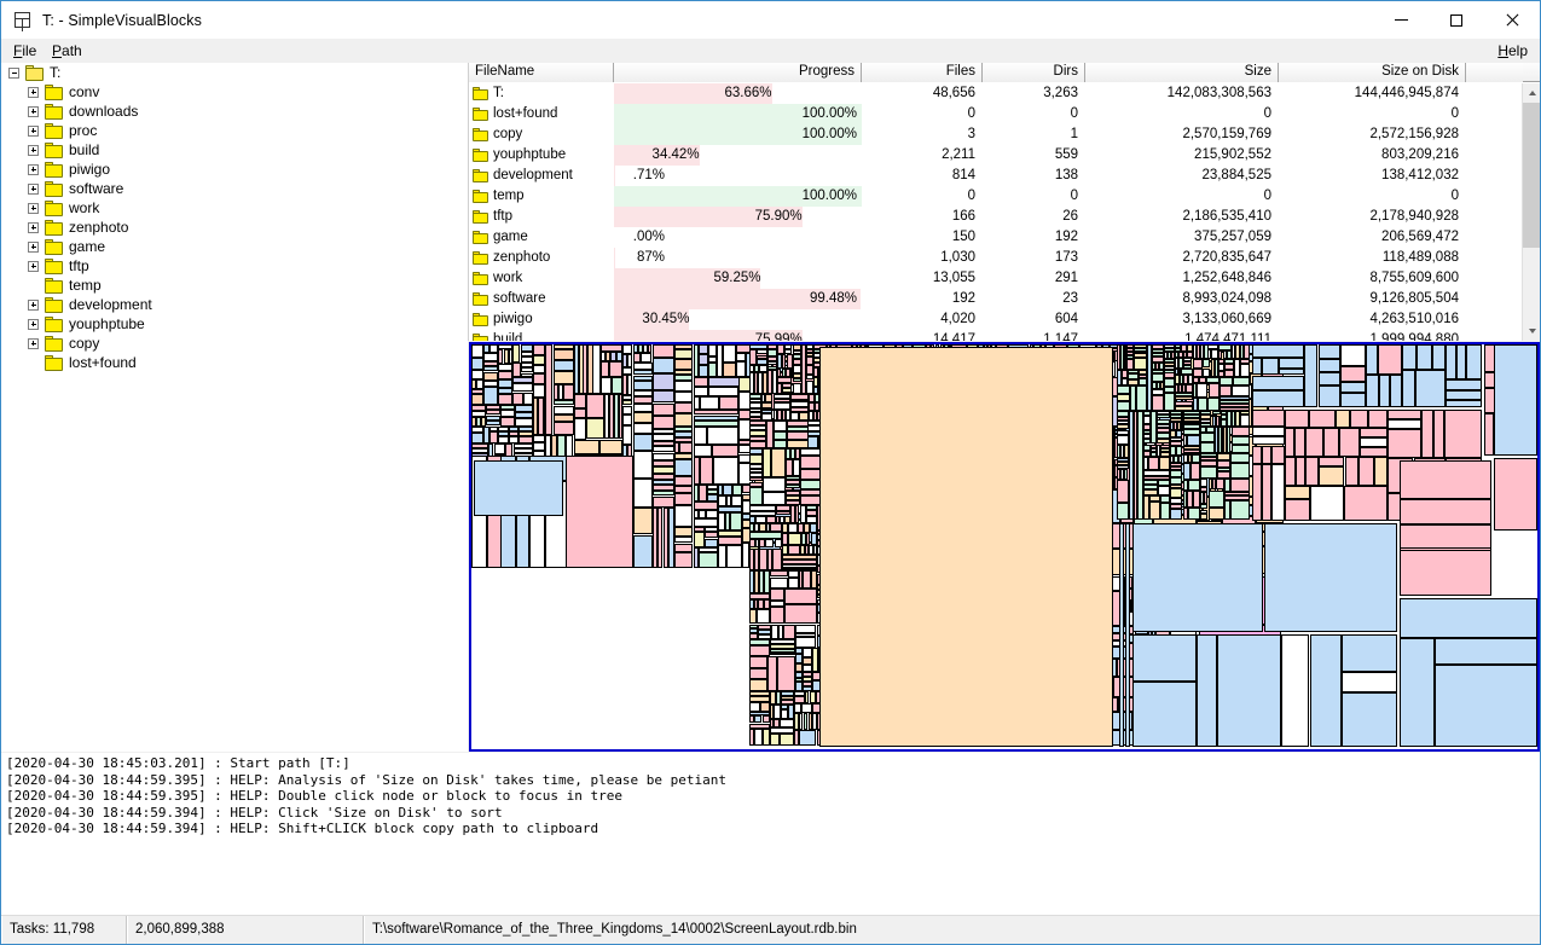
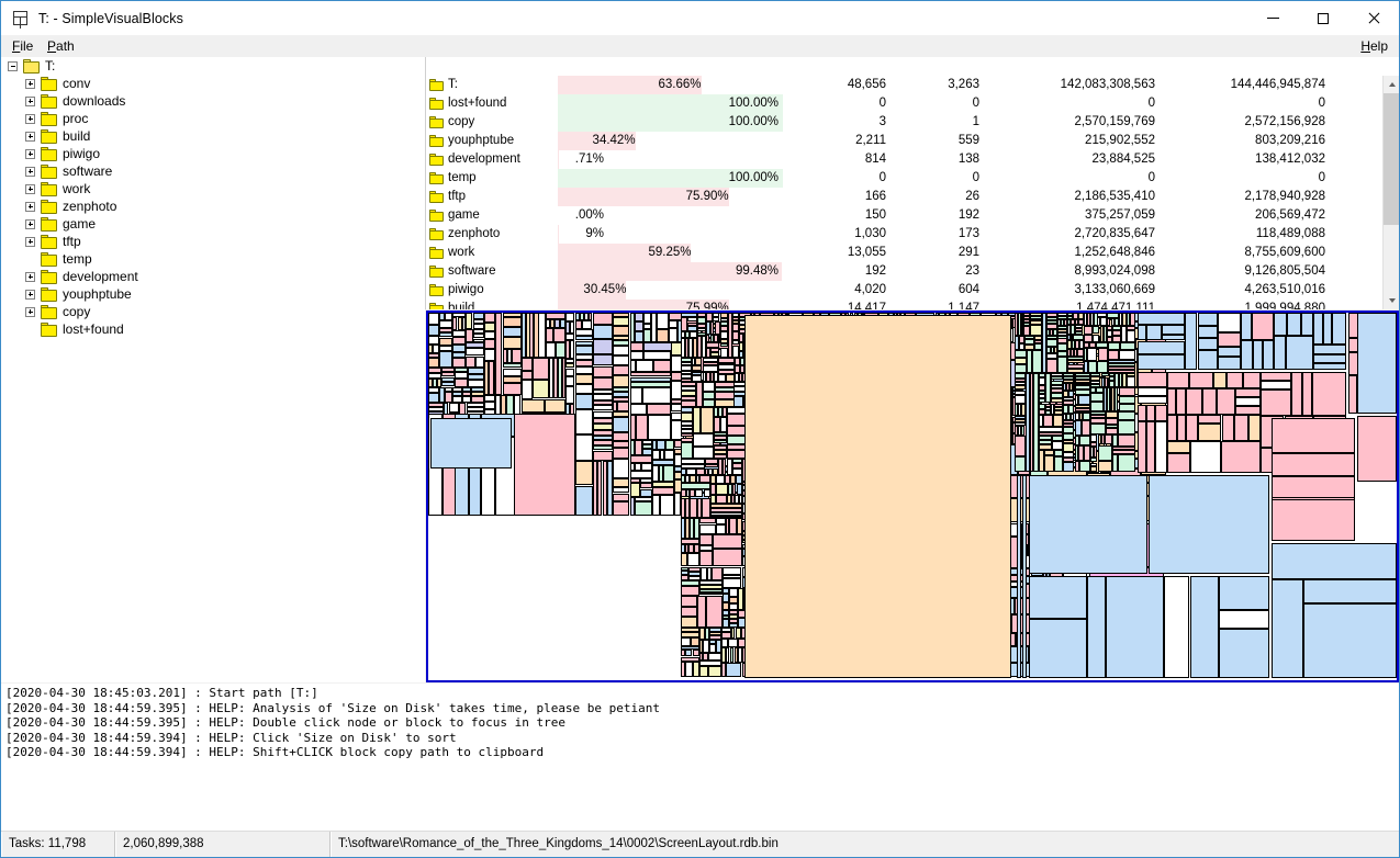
  T: - SimpleVisualBlocks
  File
  Path
  Help
  T:
  conv
  downloads
  proc
  build
  piwigo
  software
  work
  zenphoto
  game
  tftp
  temp
  development
  youphptube
  copy
  lost+found
- FileName
- Progress
- Files
- Dirs
- Size
- Size on Disk
  T:
  63.66%
  48,656
  3,263
  142,083,308,563
  144,446,945,874
  lost+found
  100.00%
  0
  0
  0
  0
  copy
  100.00%
  3
  1
  2,570,159,769
  2,572,156,928
  youphptube
  34.42%
  2,211
  559
  215,902,552
  803,209,216
  development
  .71%
  814
  138
  23,884,525
  138,412,032
  temp
  100.00%
  0
  0
  0
  0
  tftp
  75.90%
  166
  26
  2,186,535,410
  2,178,940,928
  game
  .00%
  150
  192
  375,257,059
  206,569,472
  zenphoto
- 87%
+ 9%
  1,030
  173
  2,720,835,647
  118,489,088
  work
  59.25%
  13,055
  291
  1,252,648,846
  8,755,609,600
  software
  99.48%
  192
  23
  8,993,024,098
  9,126,805,504
  piwigo
  30.45%
  4,020
  604
  3,133,060,669
  4,263,510,016
  build
  75.99%
  14,417
  1,147
  1,474,471,111
  1,999,994,880
  [2020-04-30 18:45:03.201] : Start path [T:]
  [2020-04-30 18:44:59.395] : HELP: Analysis of 'Size on Disk' takes time, please be petiant
  [2020-04-30 18:44:59.395] : HELP: Double click node or block to focus in tree
  [2020-04-30 18:44:59.394] : HELP: Click 'Size on Disk' to sort
  [2020-04-30 18:44:59.394] : HELP: Shift+CLICK block copy path to clipboard
  Tasks: 11,798
  2,060,899,388
  T:\software\Romance_of_the_Three_Kingdoms_14\0002\ScreenLayout.rdb.bin
